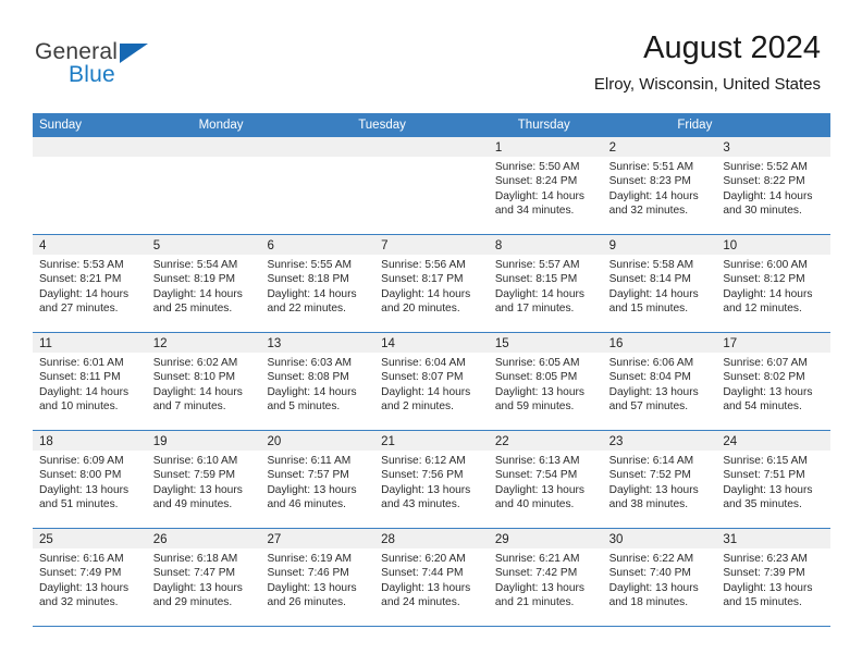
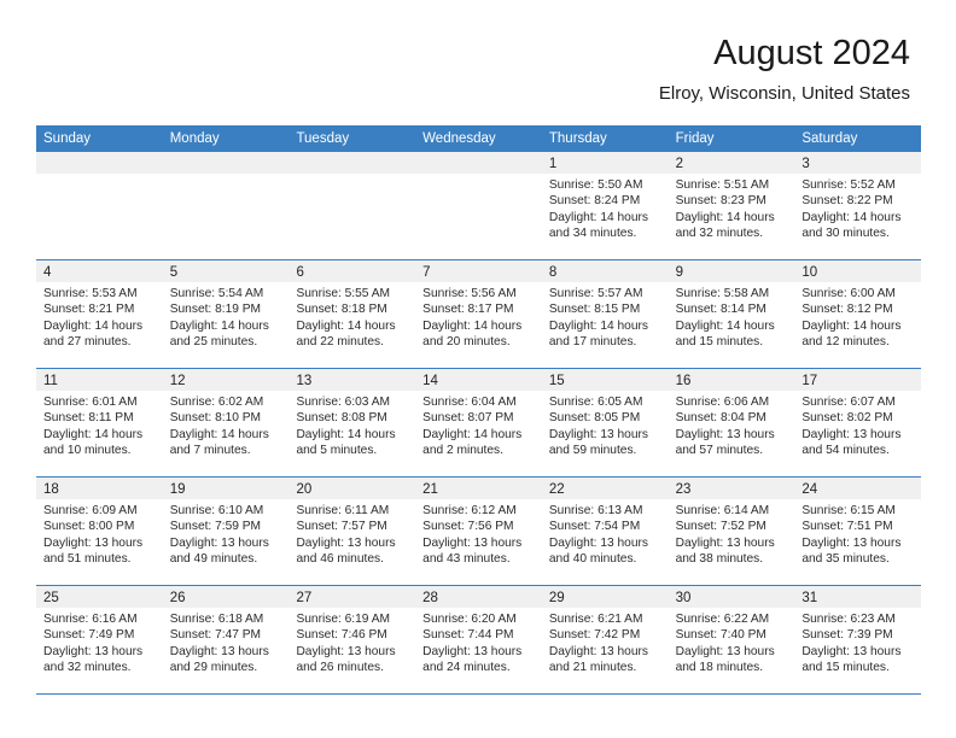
- General
- Blue
  August 2024
  Elroy, Wisconsin, United States
  Sunday
  Monday
  Tuesday
+ Wednesday
  Thursday
  Friday
+ Saturday
  1
  Sunrise: 5:50 AM
  Sunset: 8:24 PM
  Daylight: 14 hours
  and 34 minutes.
  2
  Sunrise: 5:51 AM
  Sunset: 8:23 PM
  Daylight: 14 hours
  and 32 minutes.
  3
  Sunrise: 5:52 AM
  Sunset: 8:22 PM
  Daylight: 14 hours
  and 30 minutes.
  4
  Sunrise: 5:53 AM
  Sunset: 8:21 PM
  Daylight: 14 hours
  and 27 minutes.
  5
  Sunrise: 5:54 AM
  Sunset: 8:19 PM
  Daylight: 14 hours
  and 25 minutes.
  6
  Sunrise: 5:55 AM
  Sunset: 8:18 PM
  Daylight: 14 hours
  and 22 minutes.
  7
  Sunrise: 5:56 AM
  Sunset: 8:17 PM
  Daylight: 14 hours
  and 20 minutes.
  8
  Sunrise: 5:57 AM
  Sunset: 8:15 PM
  Daylight: 14 hours
  and 17 minutes.
  9
  Sunrise: 5:58 AM
  Sunset: 8:14 PM
  Daylight: 14 hours
  and 15 minutes.
  10
  Sunrise: 6:00 AM
  Sunset: 8:12 PM
  Daylight: 14 hours
  and 12 minutes.
  11
  Sunrise: 6:01 AM
  Sunset: 8:11 PM
  Daylight: 14 hours
  and 10 minutes.
  12
  Sunrise: 6:02 AM
  Sunset: 8:10 PM
  Daylight: 14 hours
  and 7 minutes.
  13
  Sunrise: 6:03 AM
  Sunset: 8:08 PM
  Daylight: 14 hours
  and 5 minutes.
  14
  Sunrise: 6:04 AM
  Sunset: 8:07 PM
  Daylight: 14 hours
  and 2 minutes.
  15
  Sunrise: 6:05 AM
  Sunset: 8:05 PM
  Daylight: 13 hours
  and 59 minutes.
  16
  Sunrise: 6:06 AM
  Sunset: 8:04 PM
  Daylight: 13 hours
  and 57 minutes.
  17
  Sunrise: 6:07 AM
  Sunset: 8:02 PM
  Daylight: 13 hours
  and 54 minutes.
  18
  Sunrise: 6:09 AM
  Sunset: 8:00 PM
  Daylight: 13 hours
  and 51 minutes.
  19
  Sunrise: 6:10 AM
  Sunset: 7:59 PM
  Daylight: 13 hours
  and 49 minutes.
  20
  Sunrise: 6:11 AM
  Sunset: 7:57 PM
  Daylight: 13 hours
  and 46 minutes.
  21
  Sunrise: 6:12 AM
  Sunset: 7:56 PM
  Daylight: 13 hours
  and 43 minutes.
  22
  Sunrise: 6:13 AM
  Sunset: 7:54 PM
  Daylight: 13 hours
  and 40 minutes.
  23
  Sunrise: 6:14 AM
  Sunset: 7:52 PM
  Daylight: 13 hours
  and 38 minutes.
  24
  Sunrise: 6:15 AM
  Sunset: 7:51 PM
  Daylight: 13 hours
  and 35 minutes.
  25
  Sunrise: 6:16 AM
  Sunset: 7:49 PM
  Daylight: 13 hours
  and 32 minutes.
  26
  Sunrise: 6:18 AM
  Sunset: 7:47 PM
  Daylight: 13 hours
  and 29 minutes.
  27
  Sunrise: 6:19 AM
  Sunset: 7:46 PM
  Daylight: 13 hours
  and 26 minutes.
  28
  Sunrise: 6:20 AM
  Sunset: 7:44 PM
  Daylight: 13 hours
  and 24 minutes.
  29
  Sunrise: 6:21 AM
  Sunset: 7:42 PM
  Daylight: 13 hours
  and 21 minutes.
  30
  Sunrise: 6:22 AM
  Sunset: 7:40 PM
  Daylight: 13 hours
  and 18 minutes.
  31
  Sunrise: 6:23 AM
  Sunset: 7:39 PM
  Daylight: 13 hours
  and 15 minutes.
